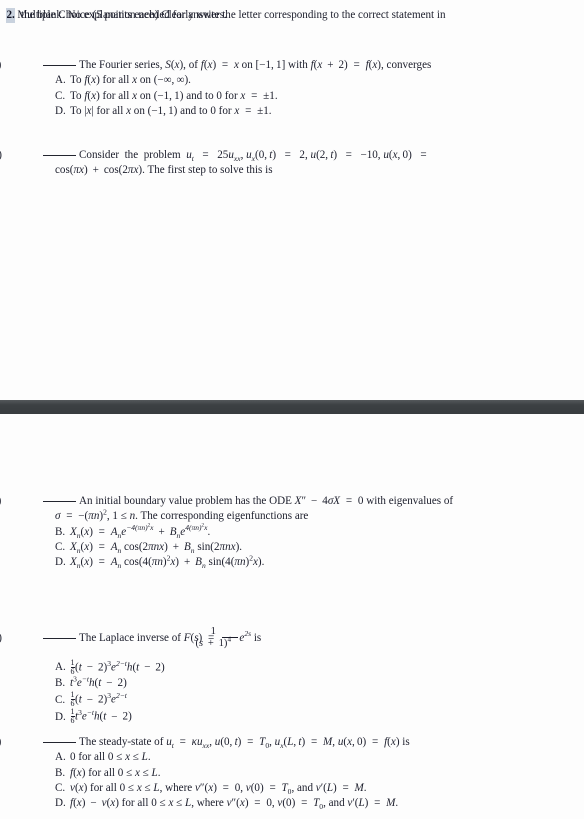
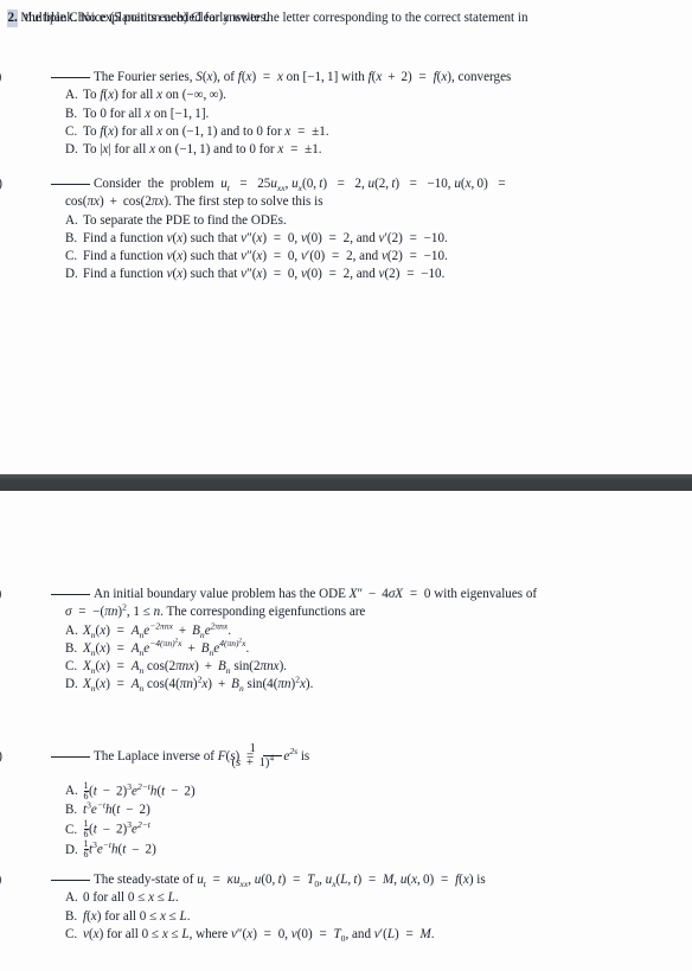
  2. Multiple Choice (5 points each) Clearly write the letter corresponding to the correct statement in
  the blank. No explanation needed for answers.
  The Fourier series, S(x), of f(x) = x on [−1, 1] with f(x + 2) = f(x), converges
  A. To f(x) for all x on (−∞, ∞).
+ B. To 0 for all x on [−1, 1].
  C. To f(x) for all x on (−1, 1) and to 0 for x = ±1.
  D. To |x| for all x on (−1, 1) and to 0 for x = ±1.
  ) Consider the problem ut = 25uxx, ux(0, t) = 2, u(2, t) = −10, u(x, 0) =
  cos(πx) + cos(2πx). The first step to solve this is
+ A. To separate the PDE to find the ODEs.
+ B. Find a function v(x) such that v″(x) = 0, v(0) = 2, and v′(2) = −10.
+ C. Find a function v(x) such that v″(x) = 0, v′(0) = 2, and v(2) = −10.
+ D. Find a function v(x) such that v″(x) = 0, v(0) = 2, and v(2) = −10.
  An initial boundary value problem has the ODE X″ − 4σX = 0 with eigenvalues of
  σ = −(πn)2, 1 ≤ n. The corresponding eigenfunctions are
+ A. Xn(x) = Ane−2πnx + Bne2πnx.
  B. Xn(x) = Ane−4(πn) x + Bne4(πn) x.
  C. Xn(x) = An cos(2πnx) + Bn sin(2πnx).
  D. Xn(x) = An cos(4(πn)2x) + Bn sin(4(πn)2x).
  ) The Laplace inverse of F(s) =
  1
  (s + 1)4
  e2s is
  A.
  1
  6
  (t − 2)3e2−th(t − 2)
  B. t3e−th(t − 2)
  C.
  1
  6
  (t − 2)3e2−t
  D.
  1
  6
  t3e−th(t − 2)
  The steady-state of ut = κuxx, u(0, t) = T0, ux(L, t) = M, u(x, 0) = f(x) is
  A. 0 for all 0 ≤ x ≤ L.
  B. f(x) for all 0 ≤ x ≤ L.
  C. v(x) for all 0 ≤ x ≤ L, where v″(x) = 0, v(0) = T0, and v′(L) = M.
- D. f(x) − v(x) for all 0 ≤ x ≤ L, where v″(x) = 0, v(0) = T0, and v′(L) = M.
